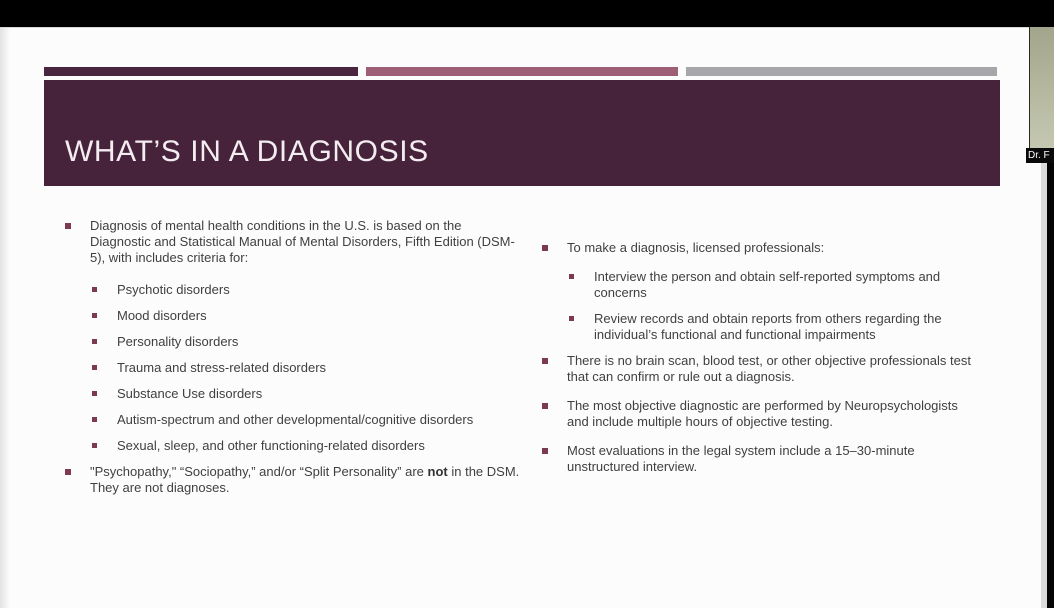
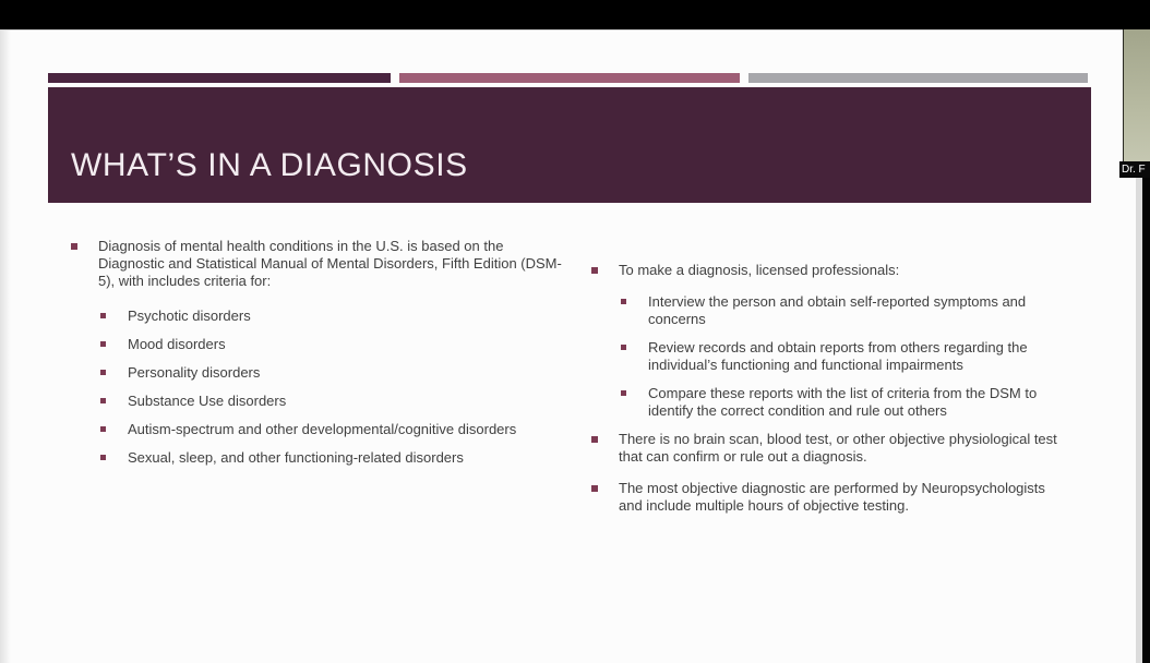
  WHAT’S IN A DIAGNOSIS
  Diagnosis of mental health conditions in the U.S. is based on the Diagnostic and Statistical Manual of Mental Disorders, Fifth Edition (DSM-5), with includes criteria for:
  Psychotic disorders
  Mood disorders
  Personality disorders
- Trauma and stress-related disorders
  Substance Use disorders
  Autism-spectrum and other developmental/cognitive disorders
  Sexual, sleep, and other functioning-related disorders
- "Psychopathy," “Sociopathy,” and/or “Split Personality” are not in the DSM. They are not diagnoses.
  To make a diagnosis, licensed professionals:
  Interview the person and obtain self-reported symptoms and concerns
- Review records and obtain reports from others regarding the individual’s functional and functional impairments
+ Review records and obtain reports from others regarding the individual’s functioning and functional impairments
+ Compare these reports with the list of criteria from the DSM to identify the correct condition and rule out others
- There is no brain scan, blood test, or other objective professionals test that can confirm or rule out a diagnosis.
+ There is no brain scan, blood test, or other objective physiological test that can confirm or rule out a diagnosis.
  The most objective diagnostic are performed by Neuropsychologists and include multiple hours of objective testing.
- Most evaluations in the legal system include a 15–30-minute unstructured interview.
  Dr. F
